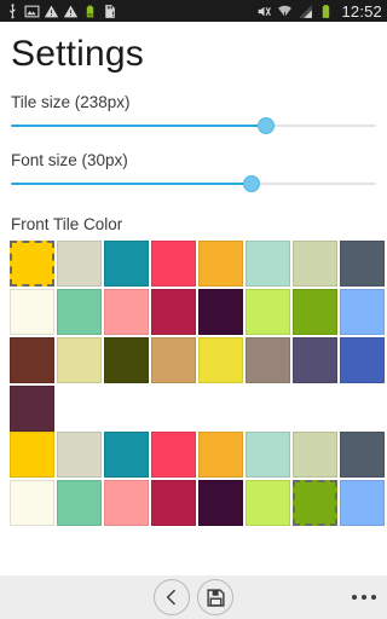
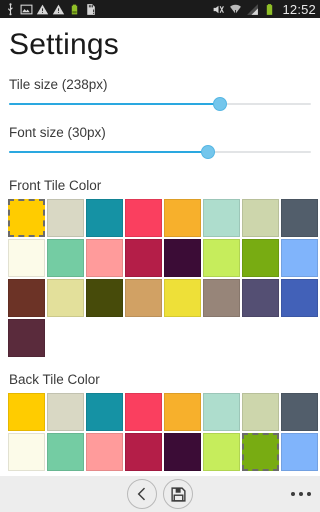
  12:52
  Settings
  Tile size (238px)
  Font size (30px)
  Front Tile Color
+ Back Tile Color
